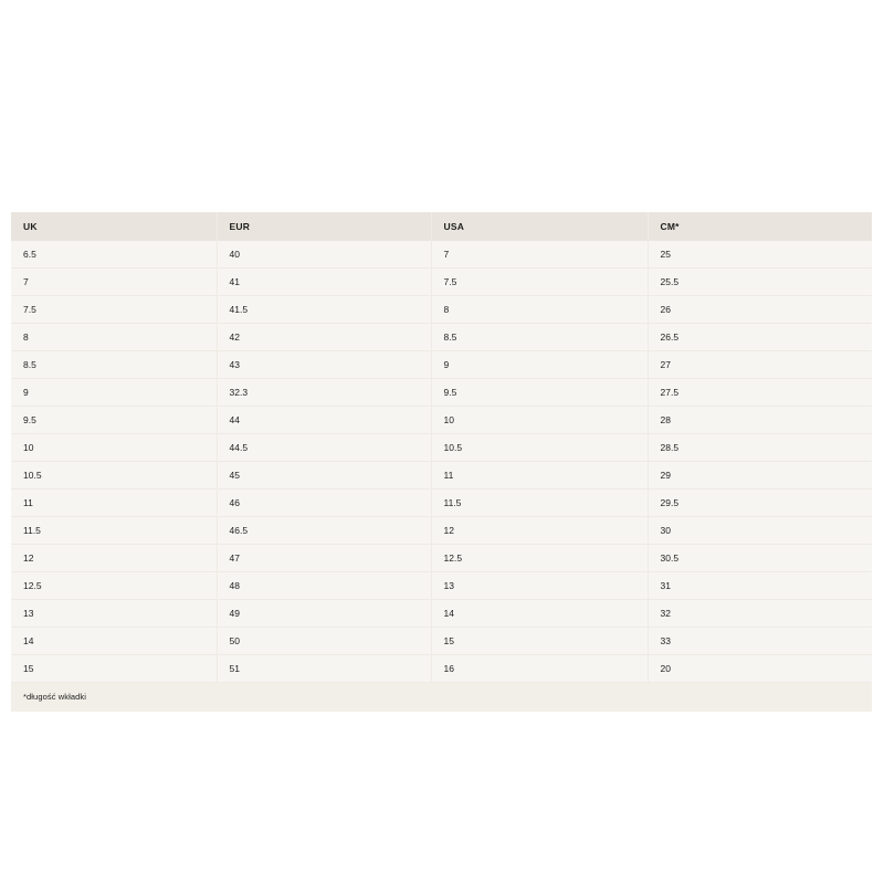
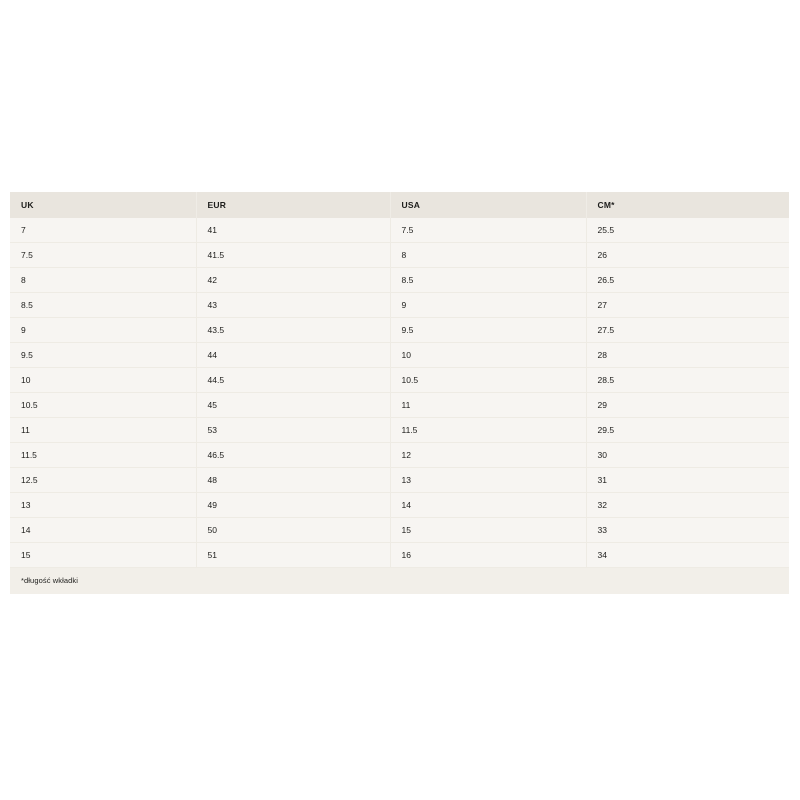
  UK	EUR	USA	CM*
- 6.5	40	7	25
  7	41	7.5	25.5
  7.5	41.5	8	26
  8	42	8.5	26.5
  8.5	43	9	27
- 9	32.3	9.5	27.5
+ 9	43.5	9.5	27.5
  9.5	44	10	28
  10	44.5	10.5	28.5
  10.5	45	11	29
- 11	46	11.5	29.5
+ 11	53	11.5	29.5
  11.5	46.5	12	30
- 12	47	12.5	30.5
  12.5	48	13	31
  13	49	14	32
  14	50	15	33
- 15	51	16	20
+ 15	51	16	34
  *długość wkładki
